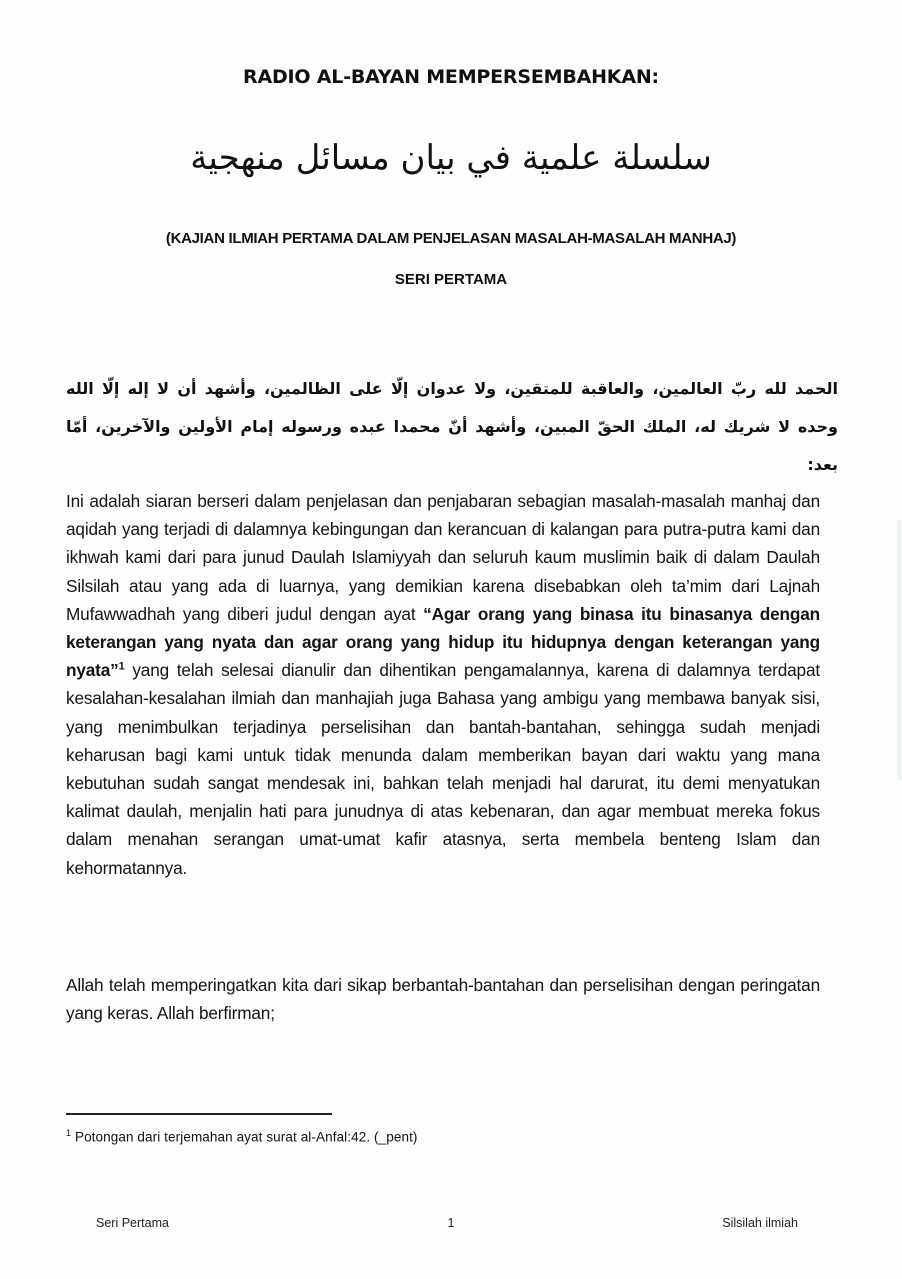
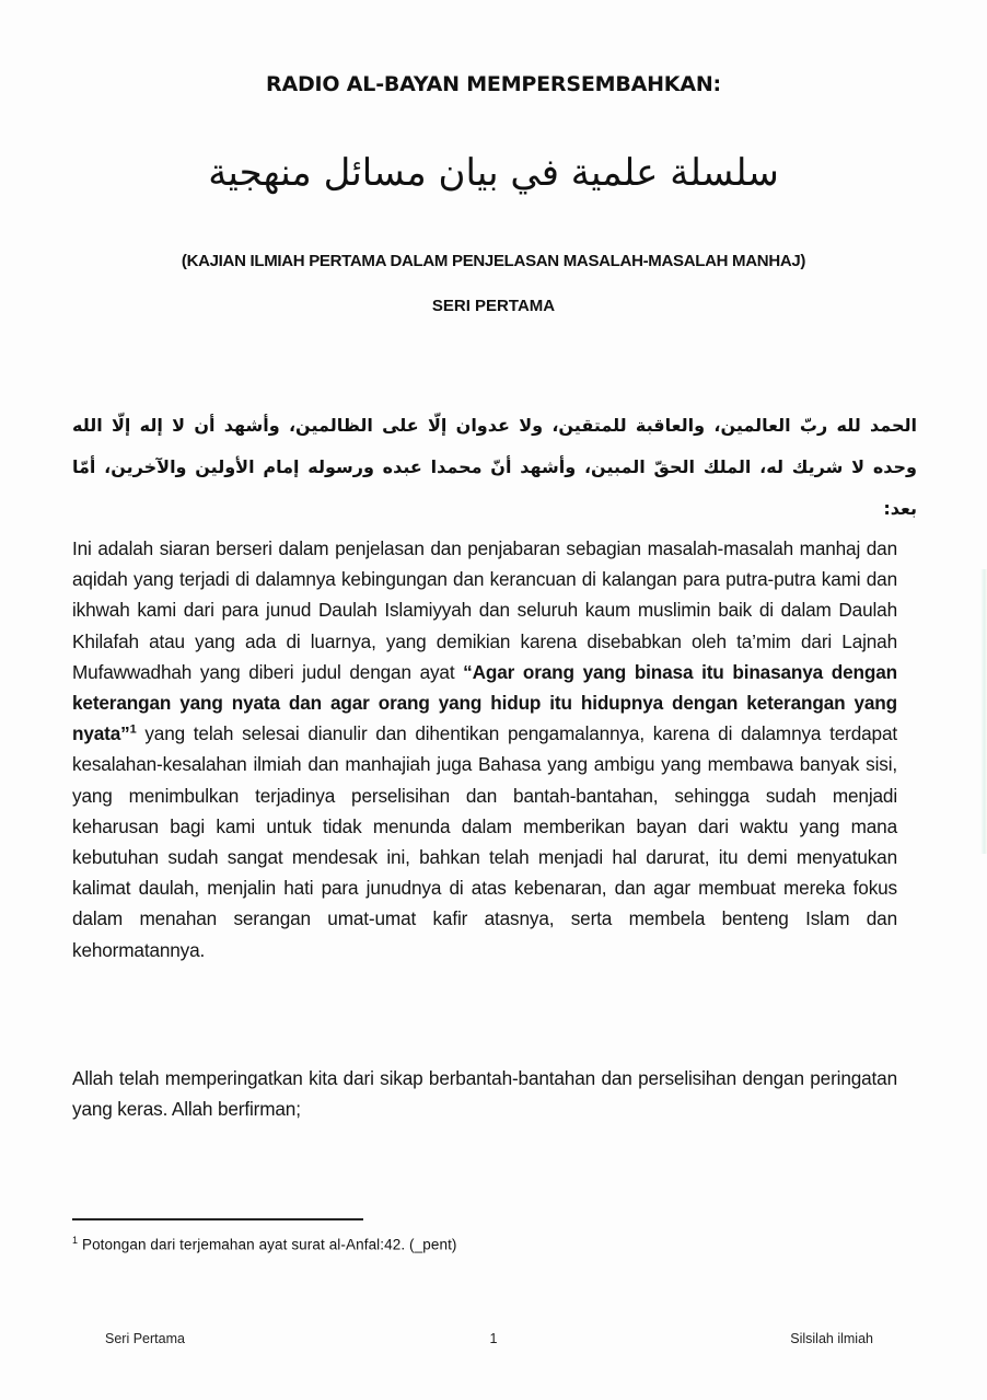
  RADIO AL-BAYAN MEMPERSEMBAHKAN:
  سلسلة علمية في بيان مسائل منهجية
  (KAJIAN ILMIAH PERTAMA DALAM PENJELASAN MASALAH-MASALAH MANHAJ)
  SERI PERTAMA
  الحمد لله ربّ العالمين، والعاقبة للمتقين، ولا عدوان إلّا على الظالمين، وأشهد أن لا إله إلّا الله وحده لا شريك له، الملك الحقّ المبين، وأشهد أنّ محمدا عبده ورسوله إمام الأولين والآخرين، أمّا بعد:
- Ini adalah siaran berseri dalam penjelasan dan penjabaran sebagian masalah-masalah manhaj dan aqidah yang terjadi di dalamnya kebingungan dan kerancuan di kalangan para putra-putra kami dan ikhwah kami dari para junud Daulah Islamiyyah dan seluruh kaum muslimin baik di dalam Daulah Silsilah atau yang ada di luarnya, yang demikian karena disebabkan oleh ta’mim dari Lajnah Mufawwadhah yang diberi judul dengan ayat “Agar orang yang binasa itu binasanya dengan keterangan yang nyata dan agar orang yang hidup itu hidupnya dengan keterangan yang nyata”1 yang telah selesai dianulir dan dihentikan pengamalannya, karena di dalamnya terdapat kesalahan-kesalahan ilmiah dan manhajiah juga Bahasa yang ambigu yang membawa banyak sisi, yang menimbulkan terjadinya perselisihan dan bantah-bantahan, sehingga sudah menjadi keharusan bagi kami untuk tidak menunda dalam memberikan bayan dari waktu yang mana kebutuhan sudah sangat mendesak ini, bahkan telah menjadi hal darurat, itu demi menyatukan kalimat daulah, menjalin hati para junudnya di atas kebenaran, dan agar membuat mereka fokus dalam menahan serangan umat-umat kafir atasnya, serta membela benteng Islam dan kehormatannya.
+ Ini adalah siaran berseri dalam penjelasan dan penjabaran sebagian masalah-masalah manhaj dan aqidah yang terjadi di dalamnya kebingungan dan kerancuan di kalangan para putra-putra kami dan ikhwah kami dari para junud Daulah Islamiyyah dan seluruh kaum muslimin baik di dalam Daulah Khilafah atau yang ada di luarnya, yang demikian karena disebabkan oleh ta’mim dari Lajnah Mufawwadhah yang diberi judul dengan ayat “Agar orang yang binasa itu binasanya dengan keterangan yang nyata dan agar orang yang hidup itu hidupnya dengan keterangan yang nyata”1 yang telah selesai dianulir dan dihentikan pengamalannya, karena di dalamnya terdapat kesalahan-kesalahan ilmiah dan manhajiah juga Bahasa yang ambigu yang membawa banyak sisi, yang menimbulkan terjadinya perselisihan dan bantah-bantahan, sehingga sudah menjadi keharusan bagi kami untuk tidak menunda dalam memberikan bayan dari waktu yang mana kebutuhan sudah sangat mendesak ini, bahkan telah menjadi hal darurat, itu demi menyatukan kalimat daulah, menjalin hati para junudnya di atas kebenaran, dan agar membuat mereka fokus dalam menahan serangan umat-umat kafir atasnya, serta membela benteng Islam dan kehormatannya.
  Allah telah memperingatkan kita dari sikap berbantah-bantahan dan perselisihan dengan peringatan yang keras. Allah berfirman;
  1 Potongan dari terjemahan ayat surat al-Anfal:42. (_pent)
  Seri Pertama
  1
  Silsilah ilmiah
